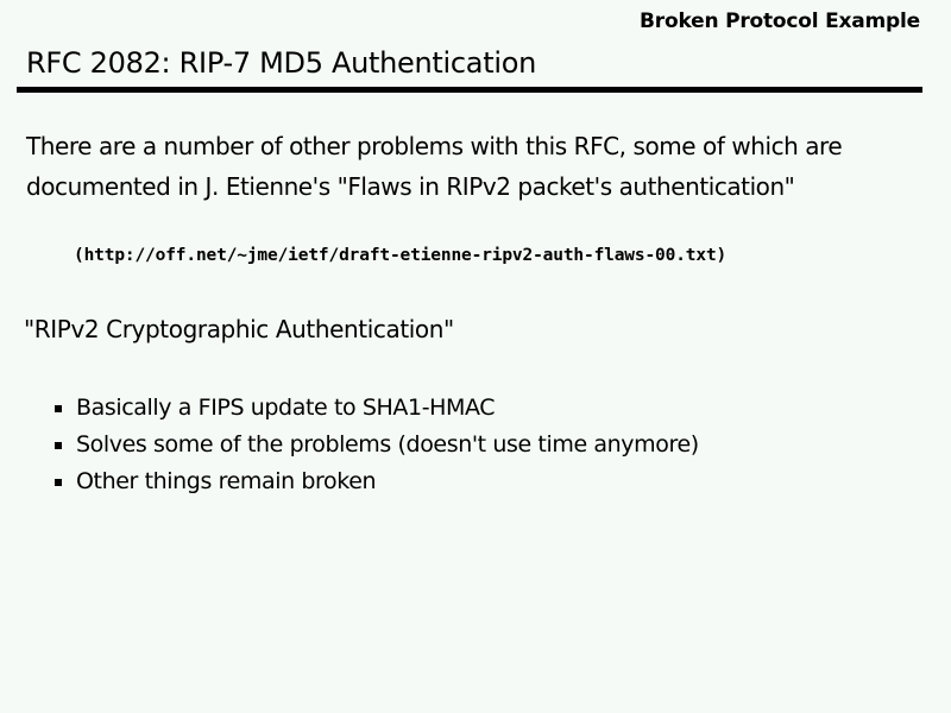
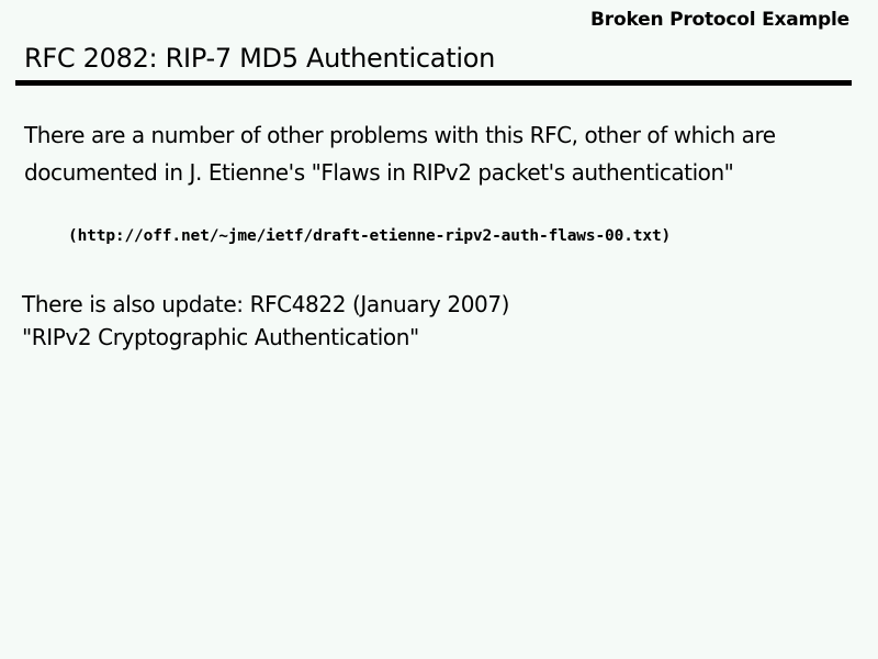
  Broken Protocol Example
  RFC 2082: RIP-7 MD5 Authentication
- There are a number of other problems with this RFC, some of which are
+ There are a number of other problems with this RFC, other of which are
  documented in J. Etienne's "Flaws in RIPv2 packet's authentication"
  (http://off.net/~jme/ietf/draft-etienne-ripv2-auth-flaws-00.txt)
+ There is also update: RFC4822 (January 2007)
  "RIPv2 Cryptographic Authentication"
- Basically a FIPS update to SHA1-HMAC
- Solves some of the problems (doesn't use time anymore)
- Other things remain broken
